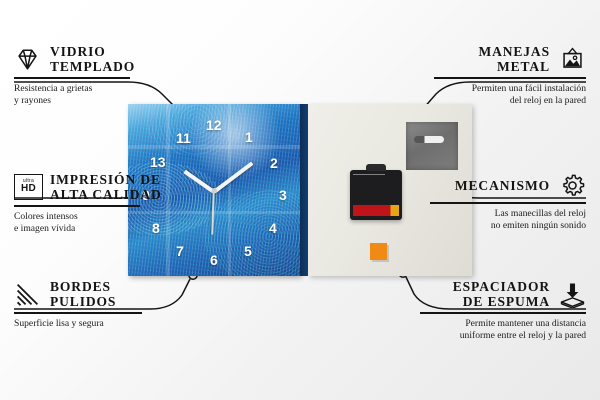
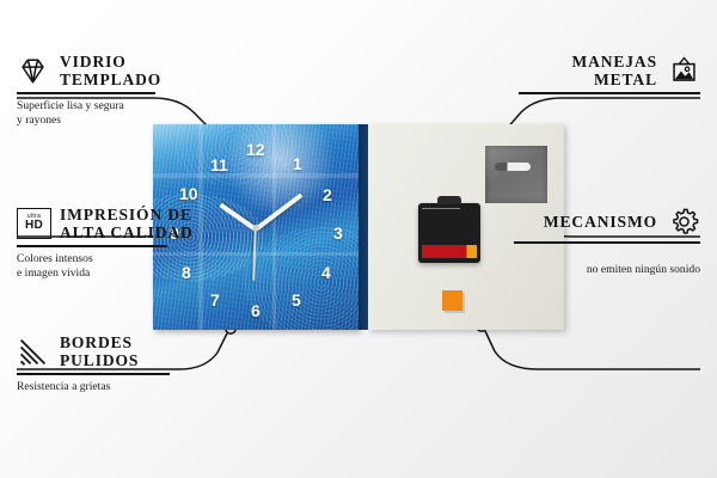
  12
  1
  2
  3
  4
  5
  6
  7
  8
  9
- 13
+ 10
  11
  VIDRIO
  TEMPLADO
- Resistencia a grietas
+ Superficie lisa y segura
  y rayones
  HD
  IMPRESIÓN DE
  ALTA CALIDAD
  Colores intensos
  e imagen vívida
  BORDES
  PULIDOS
- Superficie lisa y segura
+ Resistencia a grietas
  MANEJAS
  METAL
- Permiten una fácil instalación
- del reloj en la pared
  MECANISMO
- Las manecillas del reloj
  no emiten ningún sonido
- ESPACIADOR
- DE ESPUMA
- Permite mantener una distancia
- uniforme entre el reloj y la pared
